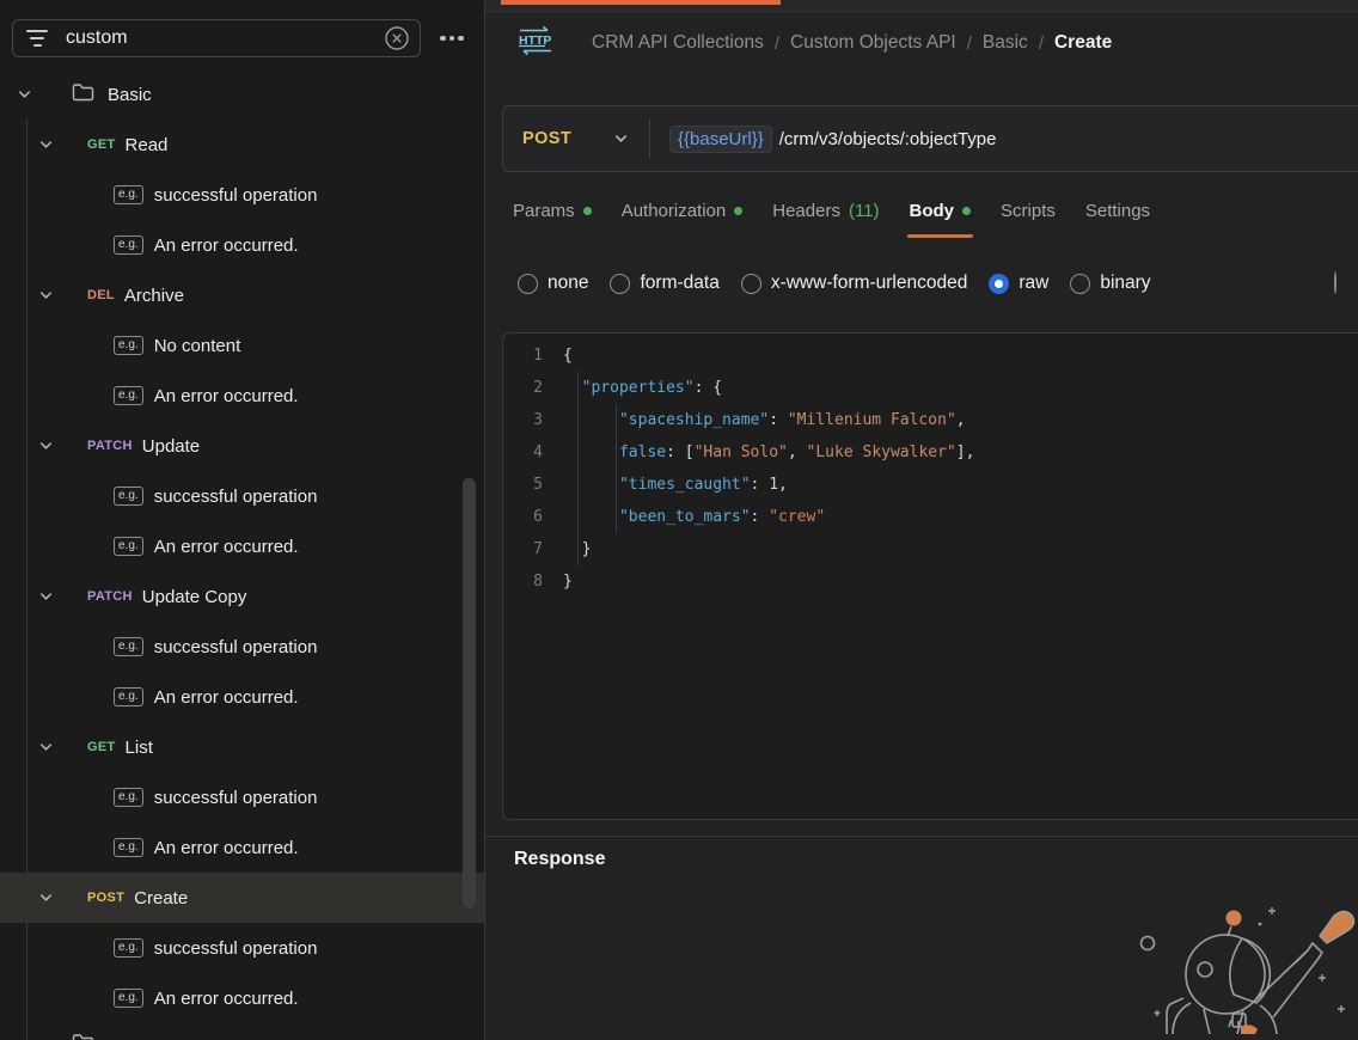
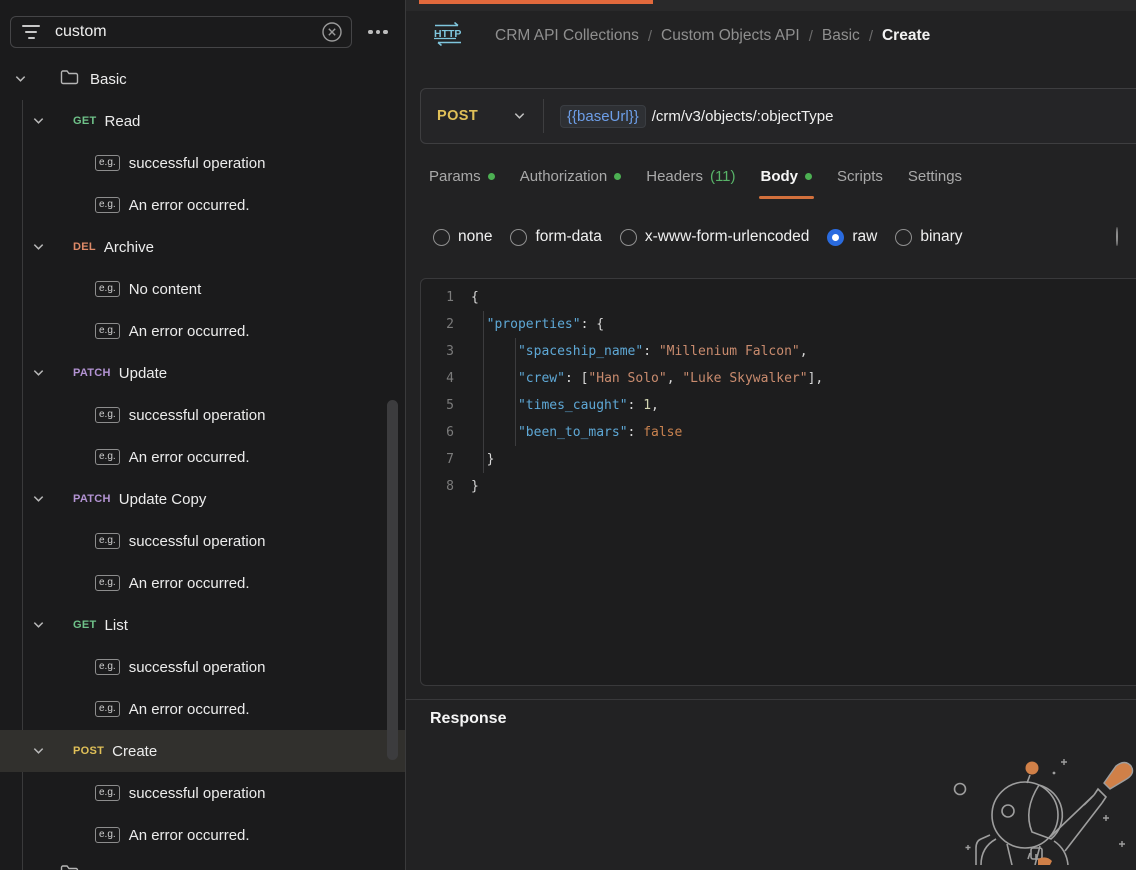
  custom
  Basic
  GET
  Read
  e.g.
  successful operation
  e.g.
  An error occurred.
  DEL
  Archive
  e.g.
  No content
  e.g.
  An error occurred.
  PATCH
  Update
  e.g.
  successful operation
  e.g.
  An error occurred.
  PATCH
  Update Copy
  e.g.
  successful operation
  e.g.
  An error occurred.
  GET
  List
  e.g.
  successful operation
  e.g.
  An error occurred.
  POST
  Create
  e.g.
  successful operation
  e.g.
  An error occurred.
  HTTP
  CRM API Collections
  /
  Custom Objects API
  /
  Basic
  /
  Create
  POST
  {{baseUrl}}
  /crm/v3/objects/:objectType
  Params
  Authorization
  Headers
  (11)
  Body
  Scripts
  Settings
  none
  form-data
  x-www-form-urlencoded
  raw
  binary
  1
  {
  2
  "properties": {
  3
  "spaceship_name": "Millenium Falcon",
  4
- false: ["Han Solo", "Luke Skywalker"],
+ "crew": ["Han Solo", "Luke Skywalker"],
  5
  "times_caught": 1,
  6
- "been_to_mars": "crew"
+ "been_to_mars": false
  7
  }
  8
  }
  Response
